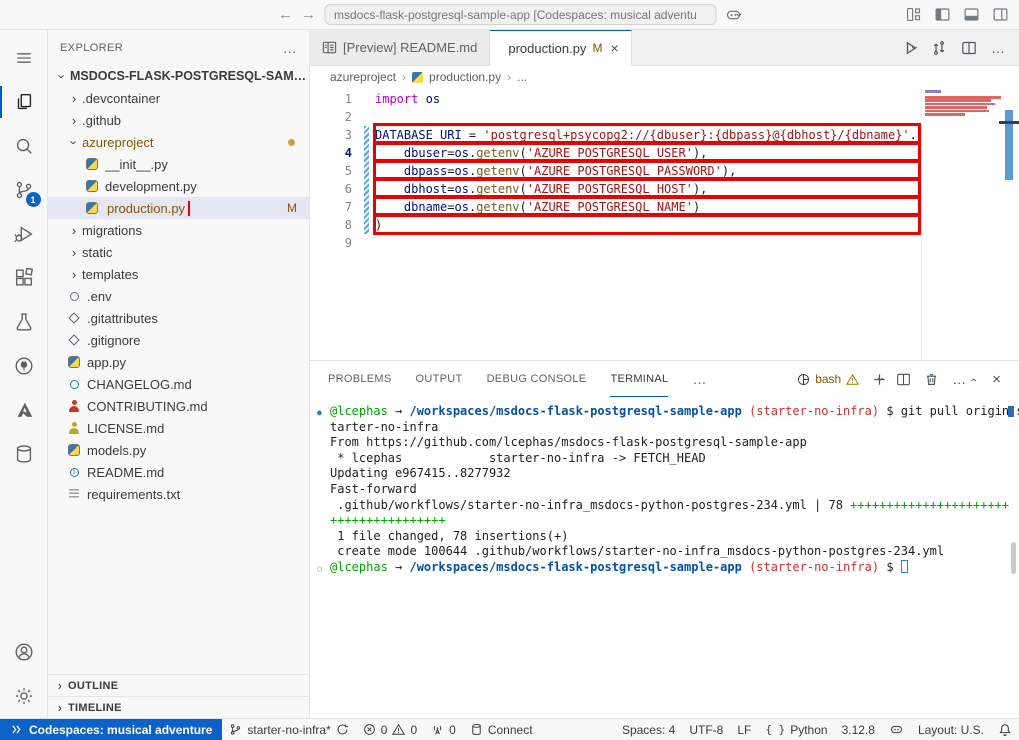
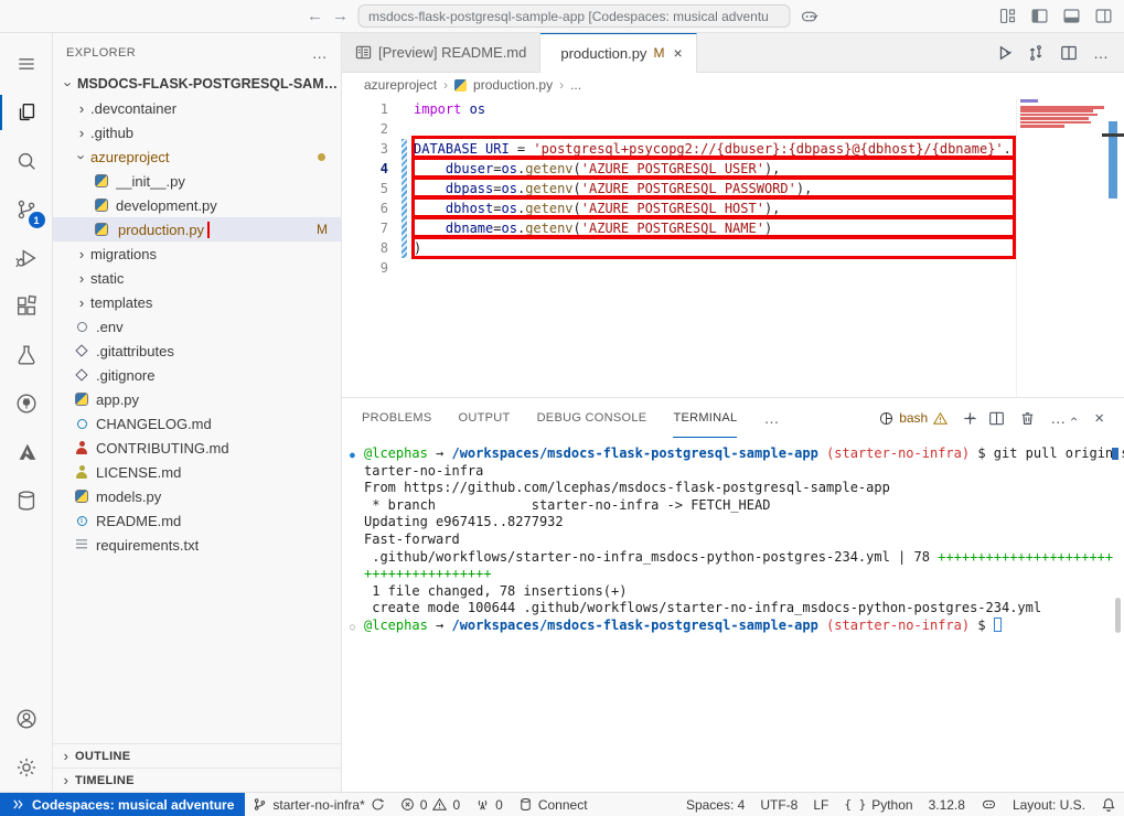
  ←
  →
  msdocs-flask-postgresql-sample-app [Codespaces: musical adventu
  1
  EXPLORER
  …
  MSDOCS-FLASK-POSTGRESQL-SAMPL
  ›
  .devcontainer
  ›
  .github
  azureproject
  __init__.py
  development.py
  production.py
  M
  ›
  migrations
  ›
  static
  ›
  templates
  .env
  .gitattributes
  .gitignore
  app.py
  CHANGELOG.md
  CONTRIBUTING.md
  LICENSE.md
  models.py
  README.md
  requirements.txt
  ›
  OUTLINE
  ›
  TIMELINE
  [Preview] README.md
  production.py
  M
  ×
  …
  azureproject
  ›
  production.py
  ›
  ...
  1
  2
  3
  4
  5
  6
  7
  8
  9
  import os
  DATABASE_URI = 'postgresql+psycopg2://{dbuser}:{dbpass}@{dbhost}/{dbname}'.
  dbuser=os.getenv('AZURE_POSTGRESQL_USER'),
  dbpass=os.getenv('AZURE_POSTGRESQL_PASSWORD'),
  dbhost=os.getenv('AZURE_POSTGRESQL_HOST'),
  dbname=os.getenv('AZURE_POSTGRESQL_NAME')
  )
  PROBLEMS
  OUTPUT
  DEBUG CONSOLE
  TERMINAL
  …
  bash
  …
  ×
  ●
  @lcephas → /workspaces/msdocs-flask-postgresql-sample-app (starter-no-infra) $ git pull origin
  tarter-no-infra
  From https://github.com/lcephas/msdocs-flask-postgresql-sample-app
- * lcephas starter-no-infra -> FETCH_HEAD
+ * branch starter-no-infra -> FETCH_HEAD
  Updating e967415..8277932
  Fast-forward
  .github/workflows/starter-no-infra_msdocs-python-postgres-234.yml | 78 ++++++++++++++++++++++
  ++++++++++++++++
  1 file changed, 78 insertions(+)
  create mode 100644 .github/workflows/starter-no-infra_msdocs-python-postgres-234.yml
  ○
  @lcephas → /workspaces/msdocs-flask-postgresql-sample-app (starter-no-infra) $
  Codespaces: musical adventure
  starter-no-infra*
  0
  0
  0
  Connect
  Spaces: 4
  UTF-8
  LF
  { }
  Python
  3.12.8
  Layout: U.S.
